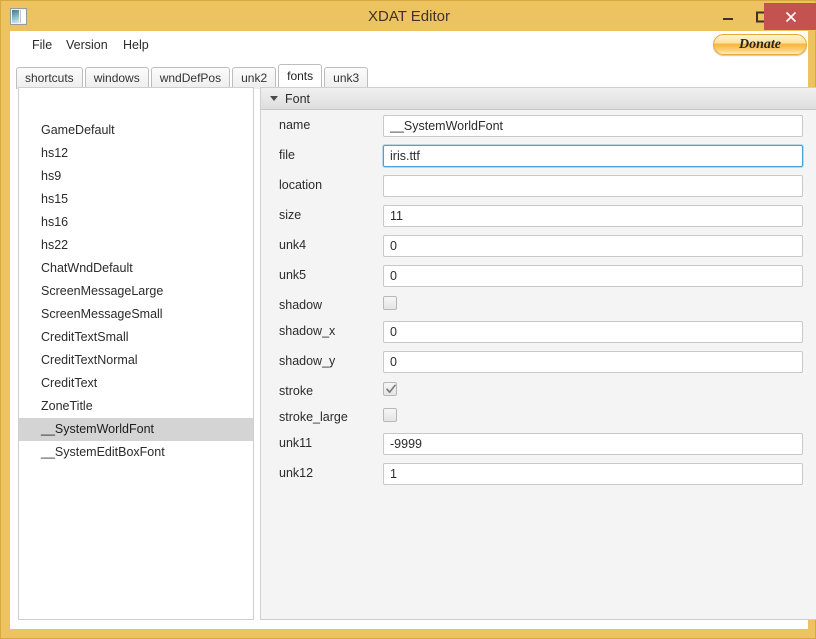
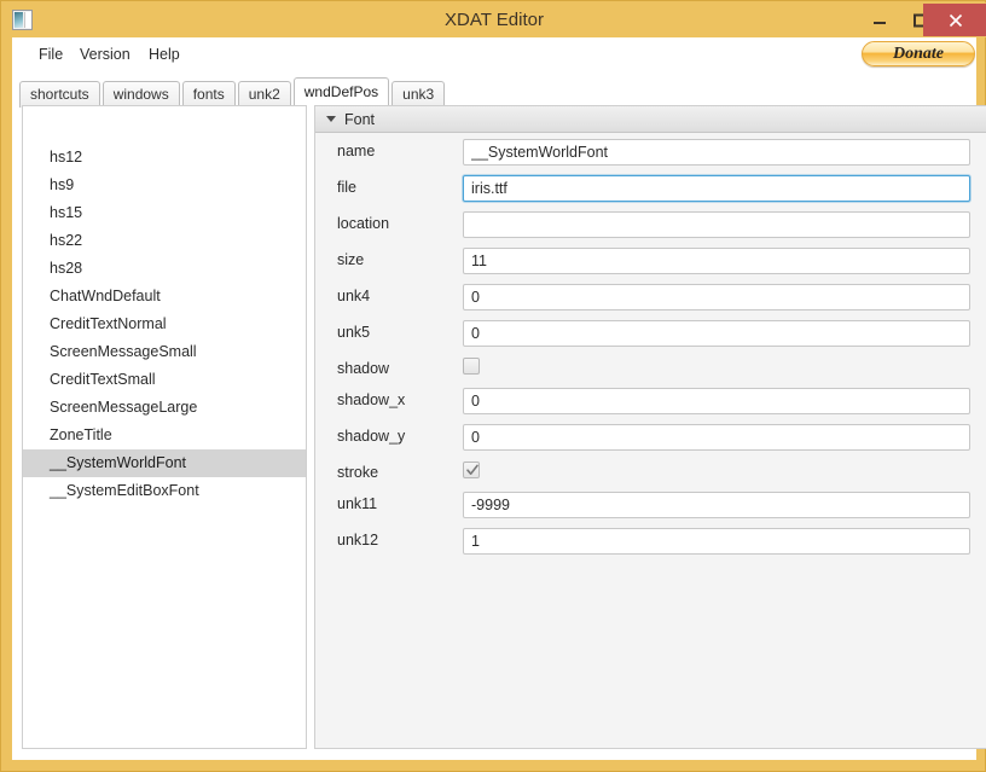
  XDAT Editor
  File
  Version
  Help
  Donate
  shortcuts
  windows
- wndDefPos
+ fonts
  unk2
- fonts
+ wndDefPos
  unk3
- GameDefault
  hs12
  hs9
  hs15
- hs16
  hs22
+ hs28
  ChatWndDefault
- ScreenMessageLarge
+ CreditTextNormal
  ScreenMessageSmall
  CreditTextSmall
- CreditTextNormal
+ ScreenMessageLarge
- CreditText
  ZoneTitle
  __SystemWorldFont
  __SystemEditBoxFont
  Font
  name
  __SystemWorldFont
  file
  iris.ttf
  location
  size
  11
  unk4
  0
  unk5
  0
  shadow
  shadow_x
  0
  shadow_y
  0
  stroke
- stroke_large
  unk11
  -9999
  unk12
  1
